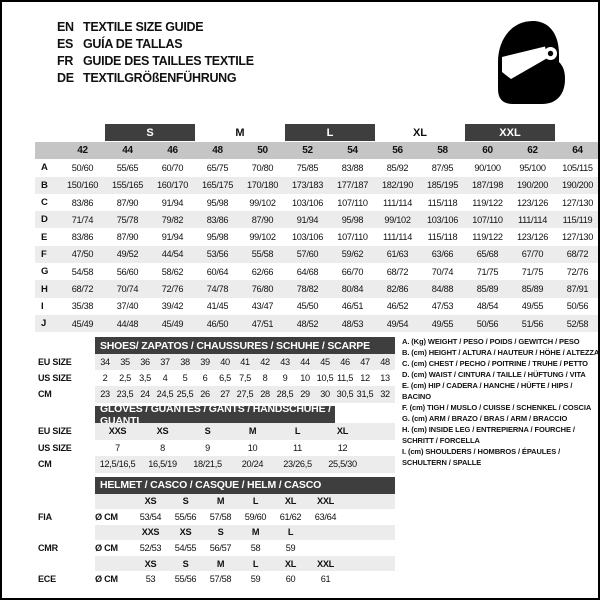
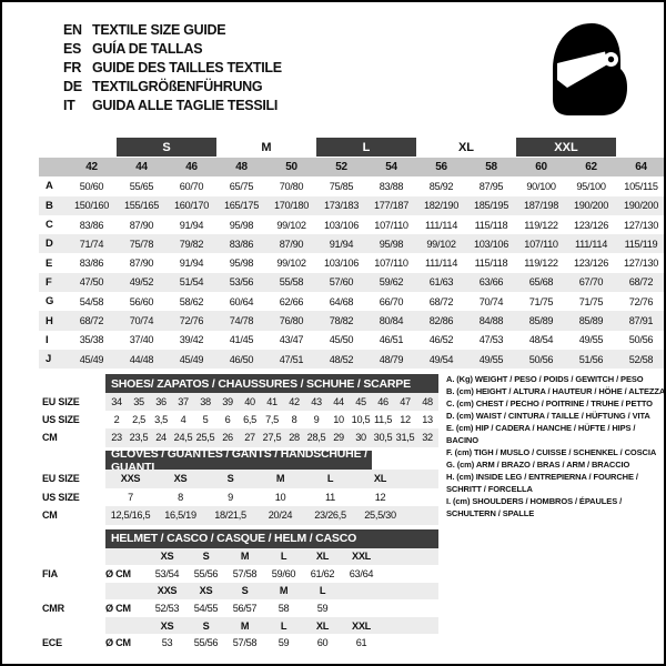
  EN
  TEXTILE SIZE GUIDE
  ES
  GUÍA DE TALLAS
  FR
  GUIDE DES TAILLES TEXTILE
  DE
  TEXTILGRÖßENFÜHRUNG
+ IT
+ GUIDA ALLE TAGLIE TESSILI
  S
  M
  L
  XL
  XXL
  42
  44
  46
  48
  50
  52
  54
  56
  58
  60
  62
  64
  A
  50/60
  55/65
  60/70
  65/75
  70/80
  75/85
  83/88
  85/92
  87/95
  90/100
  95/100
  105/115
  B
  150/160
  155/165
  160/170
  165/175
  170/180
  173/183
  177/187
  182/190
  185/195
  187/198
  190/200
  190/200
  C
  83/86
  87/90
  91/94
  95/98
  99/102
  103/106
  107/110
  111/114
  115/118
  119/122
  123/126
  127/130
  D
  71/74
  75/78
  79/82
  83/86
  87/90
  91/94
  95/98
  99/102
  103/106
  107/110
  111/114
  115/119
  E
  83/86
  87/90
  91/94
  95/98
  99/102
  103/106
  107/110
  111/114
  115/118
  119/122
  123/126
  127/130
  F
  47/50
  49/52
- 44/54
+ 51/54
  53/56
  55/58
  57/60
  59/62
  61/63
  63/66
  65/68
  67/70
  68/72
  G
  54/58
  56/60
  58/62
  60/64
  62/66
  64/68
  66/70
  68/72
  70/74
  71/75
  71/75
  72/76
  H
  68/72
  70/74
  72/76
  74/78
  76/80
  78/82
  80/84
  82/86
  84/88
  85/89
  85/89
  87/91
  I
  35/38
  37/40
  39/42
  41/45
  43/47
  45/50
  46/51
  46/52
  47/53
  48/54
  49/55
  50/56
  J
  45/49
  44/48
  45/49
  46/50
  47/51
  48/52
- 48/53
+ 48/79
  49/54
  49/55
  50/56
  51/56
  52/58
  SHOES/ ZAPATOS / CHAUSSURES / SCHUHE / SCARPE
  EU SIZE
  34
  35
  36
  37
  38
  39
  40
  41
  42
  43
  44
  45
  46
  47
  48
  US SIZE
  2
  2,5
  3,5
  4
  5
  6
  6,5
  7,5
  8
  9
  10
  10,5
  11,5
  12
  13
  CM
  23
  23,5
  24
  24,5
  25,5
  26
  27
  27,5
  28
  28,5
  29
  30
  30,5
  31,5
  32
  GLOVES / GUANTES / GANTS / HANDSCHUHE / GUANTI
  EU SIZE
  XXS
  XS
  S
  M
  L
  XL
  US SIZE
  7
  8
  9
  10
  11
  12
  CM
  12,5/16,5
  16,5/19
  18/21,5
  20/24
  23/26,5
  25,5/30
  HELMET / CASCO / CASQUE / HELM / CASCO
  XS
  S
  M
  L
  XL
  XXL
  FIA
  Ø CM
  53/54
  55/56
  57/58
  59/60
  61/62
  63/64
  XXS
  XS
  S
  M
  L
  CMR
  Ø CM
  52/53
  54/55
  56/57
  58
  59
  XS
  S
  M
  L
  XL
  XXL
  ECE
  Ø CM
  53
  55/56
  57/58
  59
  60
  61
  A. (Kg) WEIGHT / PESO / POIDS / GEWITCH / PESO
  B. (cm) HEIGHT / ALTURA / HAUTEUR / HÖHE / ALTEZZA
  C. (cm) CHEST / PECHO / POITRINE / TRUHE / PETTO
  D. (cm) WAIST / CINTURA / TAILLE / HÜFTUNG / VITA
  E. (cm) HIP / CADERA / HANCHE / HÜFTE / HIPS / BACINO
  F. (cm) TIGH / MUSLO / CUISSE / SCHENKEL / COSCIA
  G. (cm) ARM / BRAZO / BRAS / ARM / BRACCIO
  H. (cm) INSIDE LEG / ENTREPIERNA / FOURCHE / SCHRITT / FORCELLA
  I. (cm) SHOULDERS / HOMBROS / ÉPAULES / SCHULTERN / SPALLE
